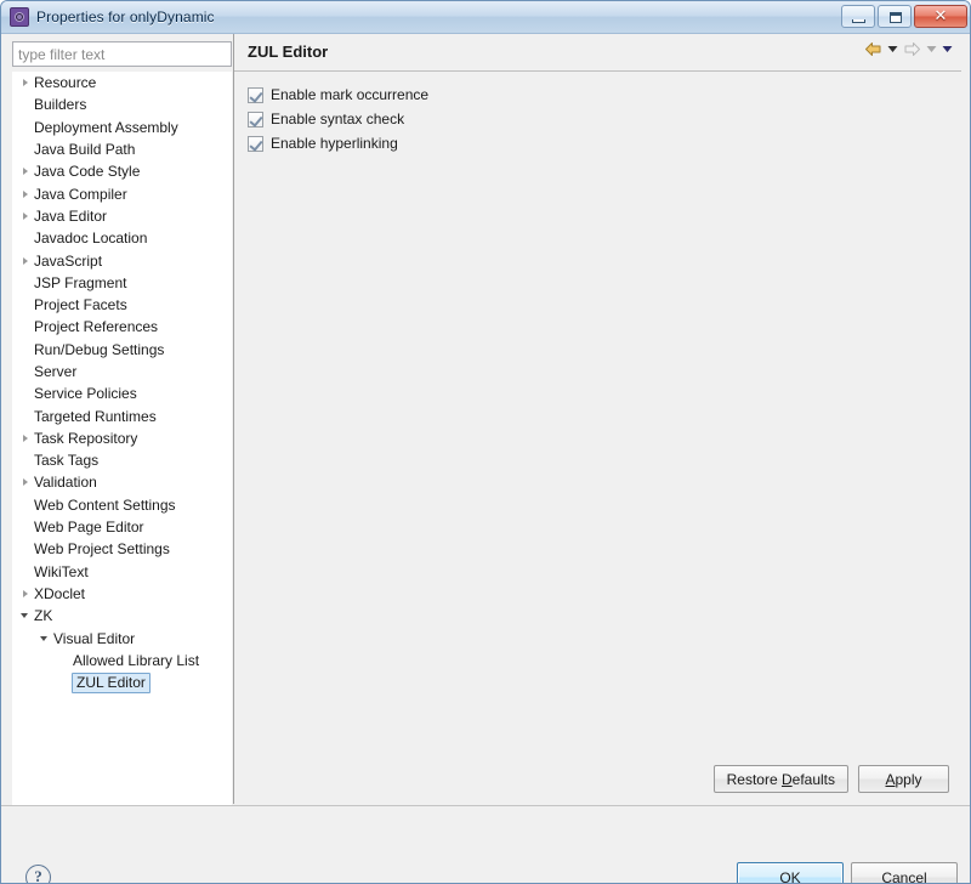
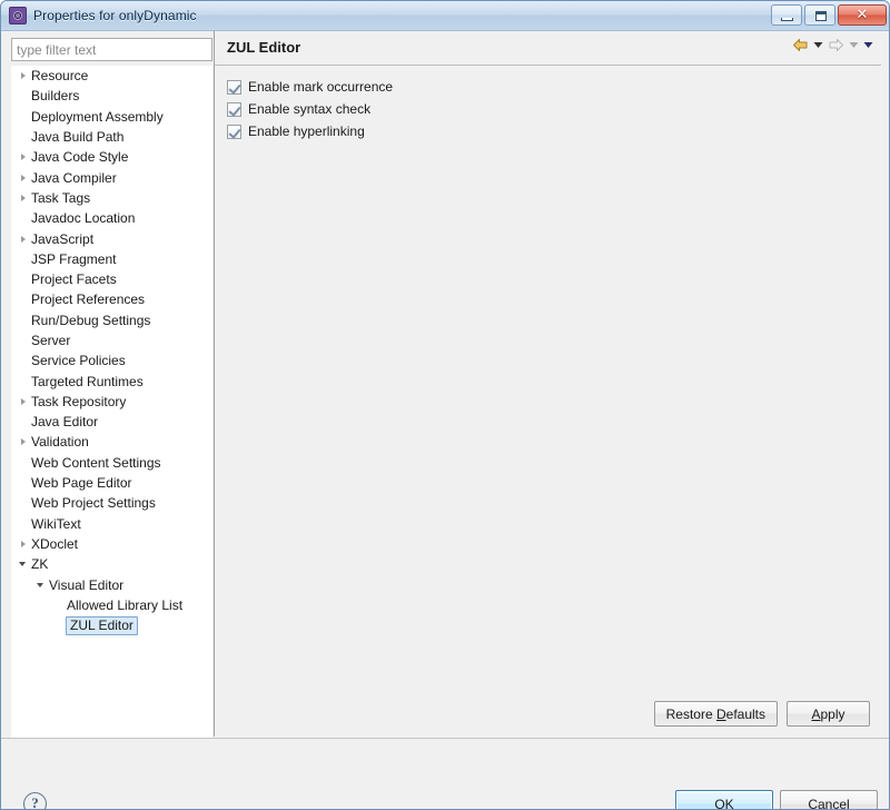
  Properties for onlyDynamic
  ✕
  type filter text
  Resource
  Builders
  Deployment Assembly
  Java Build Path
  Java Code Style
  Java Compiler
- Java Editor
+ Task Tags
  Javadoc Location
  JavaScript
  JSP Fragment
  Project Facets
  Project References
  Run/Debug Settings
  Server
  Service Policies
  Targeted Runtimes
  Task Repository
- Task Tags
+ Java Editor
  Validation
  Web Content Settings
  Web Page Editor
  Web Project Settings
  WikiText
  XDoclet
  ZK
  Visual Editor
  Allowed Library List
  ZUL Editor
  ZUL Editor
  Enable mark occurrence
  Enable syntax check
  Enable hyperlinking
  Restore Defaults
  Apply
  ?
  OK
  Cancel
